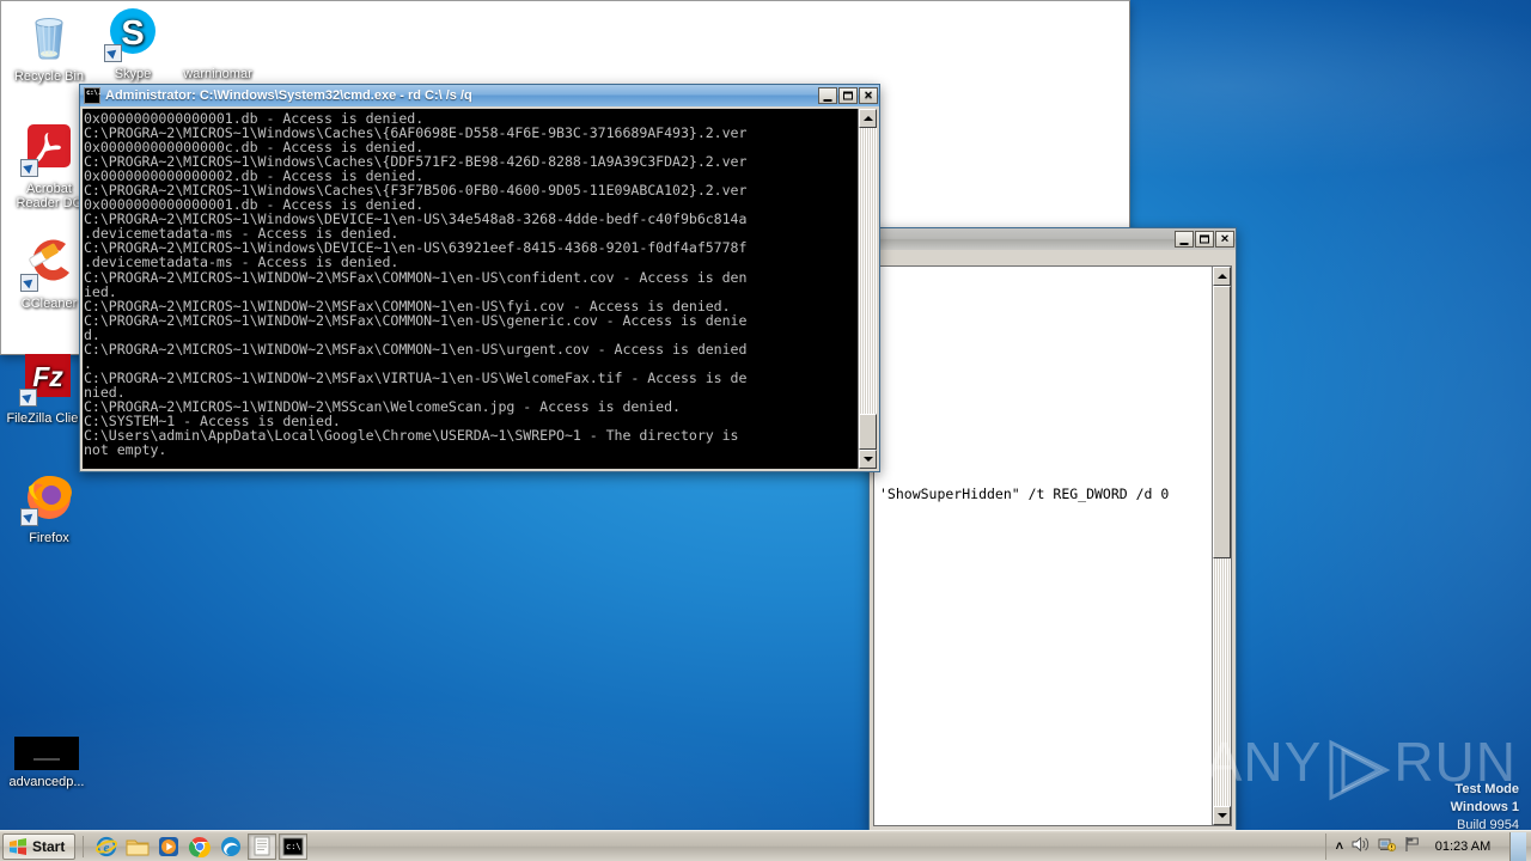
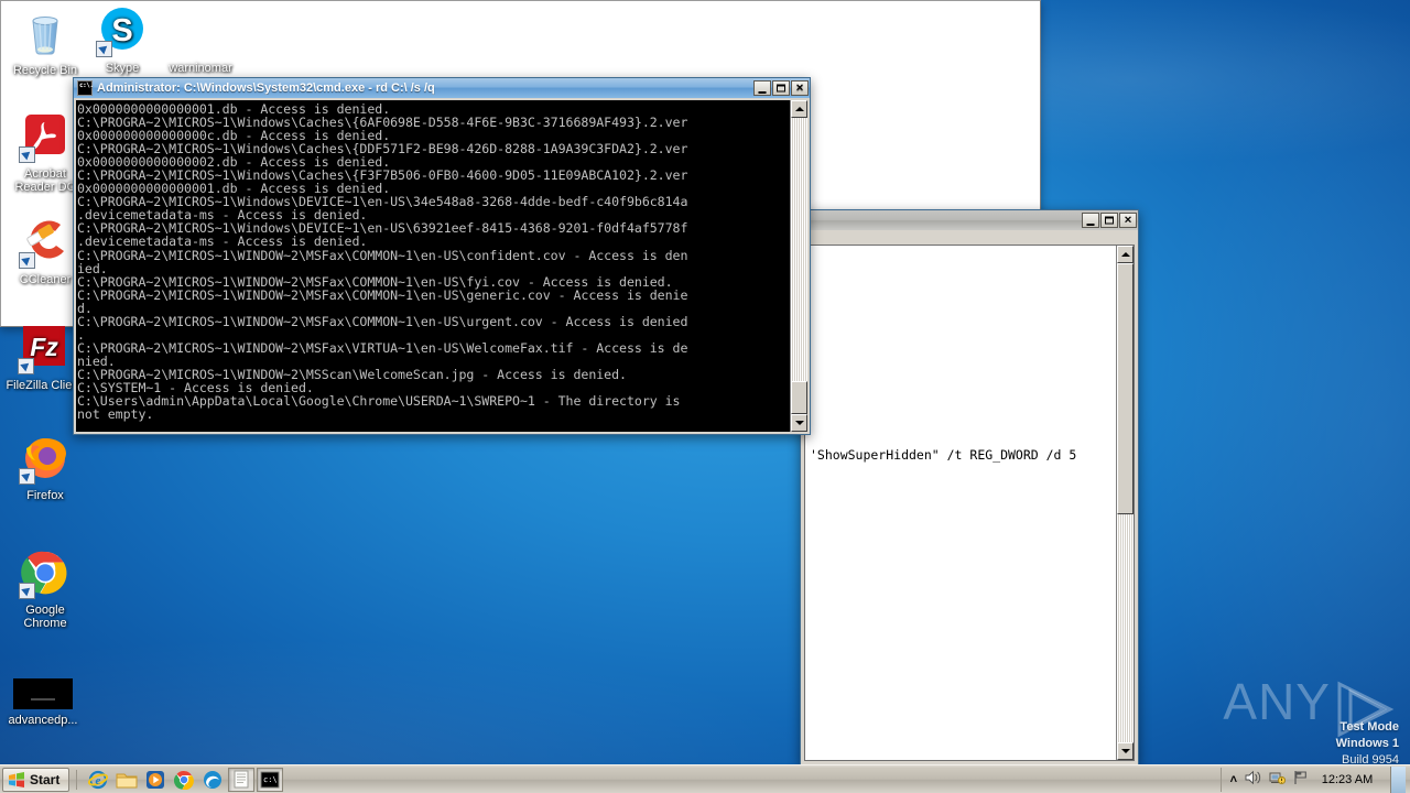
  Recycle Bin
  S
  Skype
  warninomar
  Acrobat
  Reader DC
  CCleaner
  Fz
  FileZilla Clie
  Firefox
+ Google
+ Chrome
  advancedp...
  ✕
- 'ShowSuperHidden" /t REG_DWORD /d 0
+ 'ShowSuperHidden" /t REG_DWORD /d 5
  Administrator: C:\Windows\System32\cmd.exe - rd C:\ /s /q
  ✕
  0x0000000000000001.db - Access is denied.
  C:\PROGRA~2\MICROS~1\Windows\Caches\{6AF0698E-D558-4F6E-9B3C-3716689AF493}.2.ver
  0x000000000000000c.db - Access is denied.
  C:\PROGRA~2\MICROS~1\Windows\Caches\{DDF571F2-BE98-426D-8288-1A9A39C3FDA2}.2.ver
  0x0000000000000002.db - Access is denied.
  C:\PROGRA~2\MICROS~1\Windows\Caches\{F3F7B506-0FB0-4600-9D05-11E09ABCA102}.2.ver
  0x0000000000000001.db - Access is denied.
  C:\PROGRA~2\MICROS~1\Windows\DEVICE~1\en-US\34e548a8-3268-4dde-bedf-c40f9b6c814a
  .devicemetadata-ms - Access is denied.
  C:\PROGRA~2\MICROS~1\Windows\DEVICE~1\en-US\63921eef-8415-4368-9201-f0df4af5778f
  .devicemetadata-ms - Access is denied.
  C:\PROGRA~2\MICROS~1\WINDOW~2\MSFax\COMMON~1\en-US\confident.cov - Access is den
  ied.
  C:\PROGRA~2\MICROS~1\WINDOW~2\MSFax\COMMON~1\en-US\fyi.cov - Access is denied.
  C:\PROGRA~2\MICROS~1\WINDOW~2\MSFax\COMMON~1\en-US\generic.cov - Access is denie
  d.
  C:\PROGRA~2\MICROS~1\WINDOW~2\MSFax\COMMON~1\en-US\urgent.cov - Access is denied
  .
  C:\PROGRA~2\MICROS~1\WINDOW~2\MSFax\VIRTUA~1\en-US\WelcomeFax.tif - Access is de
  nied.
  C:\PROGRA~2\MICROS~1\WINDOW~2\MSScan\WelcomeScan.jpg - Access is denied.
  C:\SYSTEM~1 - Access is denied.
  C:\Users\admin\AppData\Local\Google\Chrome\USERDA~1\SWREPO~1 - The directory is
  not empty.
  ANY
- RUN
  Test Mode
  Windows 1
  Build 9954
  Start
  e
  c:\
  ˄
- 01:23 AM
+ 12:23 AM
